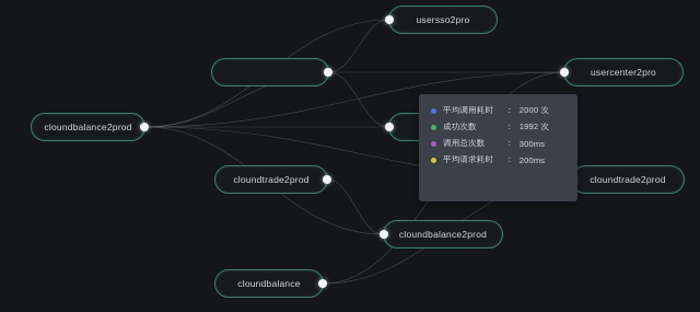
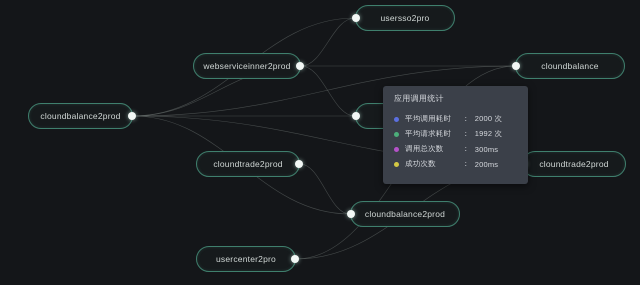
  usersso2pro
+ webserviceinner2prod
- usercenter2pro
+ cloundbalance
  cloundbalance2prod
  cloundtrade2prod
  cloundtrade2prod
  cloundbalance2prod
- cloundbalance
+ usercenter2pro
+ 应用调用统计
  平均调用耗时
  ：
  2000 次
- 成功次数
+ 平均请求耗时
  ：
  1992 次
  调用总次数
  ：
  300ms
- 平均请求耗时
+ 成功次数
  ：
  200ms
